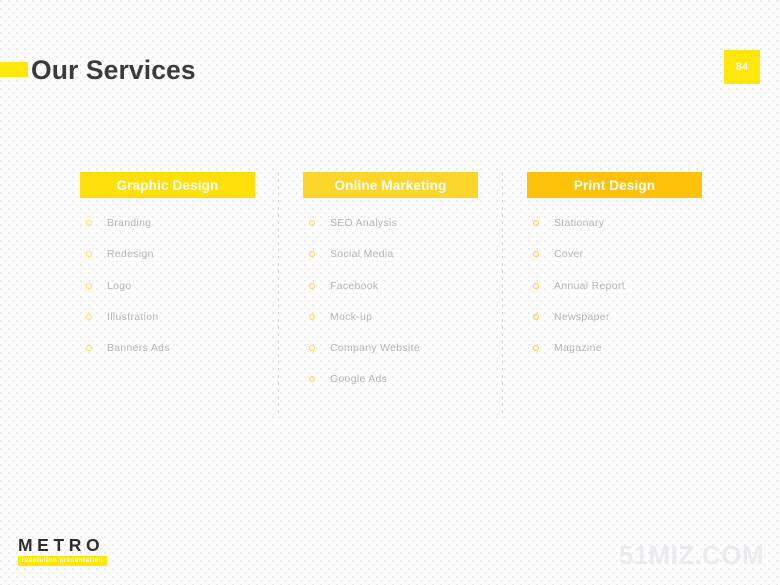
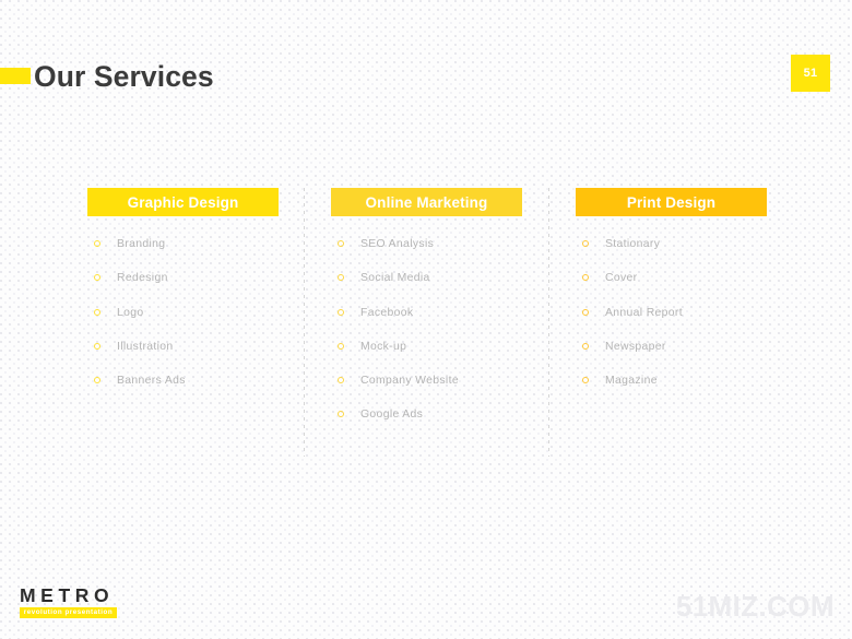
  Our Services
- 84
+ 51
  Graphic Design
  Branding
  Redesign
  Logo
  Illustration
  Banners Ads
  Online Marketing
  SEO Analysis
  Social Media
  Facebook
  Mock-up
  Company Website
  Google Ads
  Print Design
  Stationary
  Cover
  Annual Report
  Newspaper
  Magazine
  METRO
